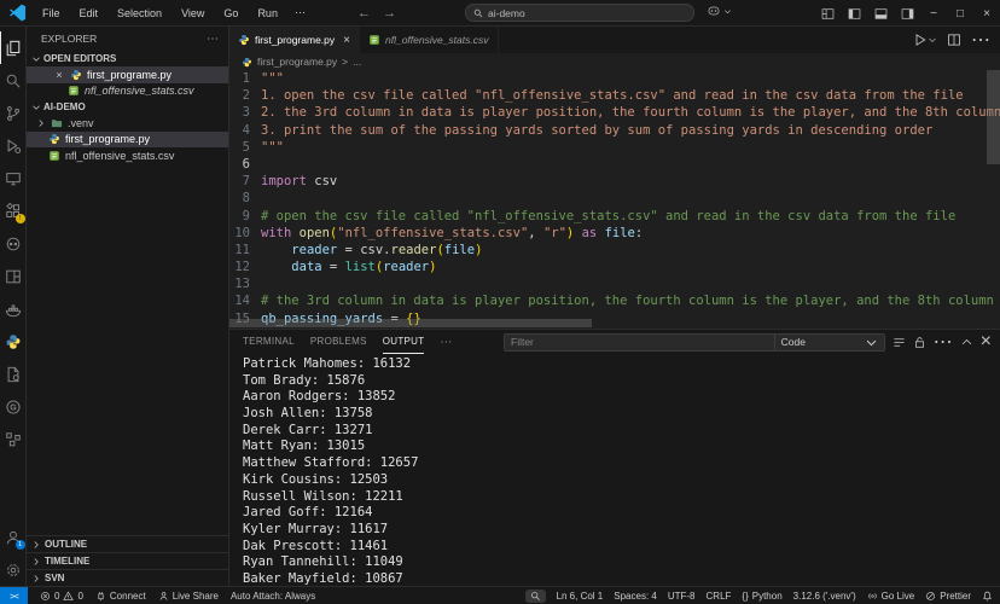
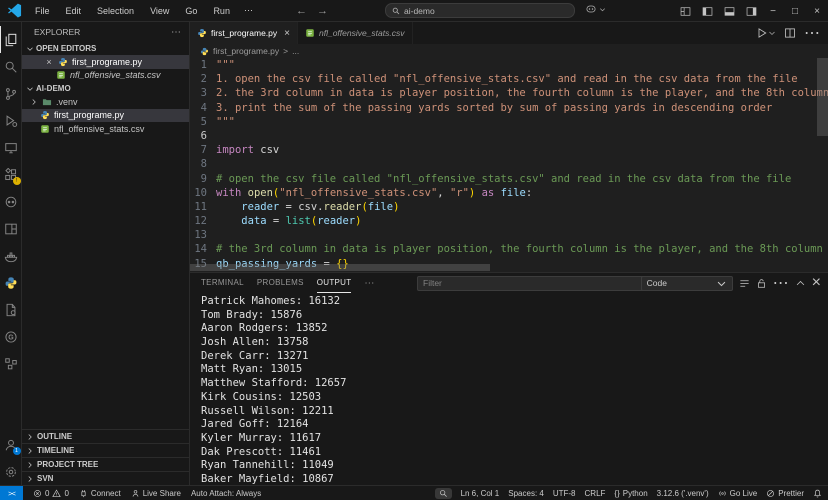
  File
  Edit
  Selection
  View
  Go
  Run
  ⋯
  ←
  →
  ai-demo
  −
  □
  ×
  EXPLORER
  ⋯
  OPEN EDITORS
  ×
  first_programe.py
  nfl_offensive_stats.csv
  AI-DEMO
  .venv
  first_programe.py
  nfl_offensive_stats.csv
  OUTLINE
  TIMELINE
+ PROJECT TREE
  SVN
  first_programe.py
  ×
  nfl_offensive_stats.csv
  ⋯
  first_programe.py
  >
  ...
  1
  """
  2
  1. open the csv file called "nfl_offensive_stats.csv" and read in the csv data from the file
  3
  2. the 3rd column in data is player position, the fourth column is the player, and the 8th column
  4
  3. print the sum of the passing yards sorted by sum of passing yards in descending order
  5
  """
  6
  7
  import csv
  8
  9
  # open the csv file called "nfl_offensive_stats.csv" and read in the csv data from the file
  10
  with open("nfl_offensive_stats.csv", "r") as file:
  11
  reader = csv.reader(file)
  12
  data = list(reader)
  13
  14
  # the 3rd column in data is player position, the fourth column is the player, and the 8th column
  15
  qb_passing_yards = {}
  TERMINAL
  PROBLEMS
  OUTPUT
  ⋯
  Filter
  Code
  ⋯
  ×
  Patrick Mahomes: 16132
  Tom Brady: 15876
  Aaron Rodgers: 13852
  Josh Allen: 13758
  Derek Carr: 13271
  Matt Ryan: 13015
  Matthew Stafford: 12657
  Kirk Cousins: 12503
  Russell Wilson: 12211
  Jared Goff: 12164
  Kyler Murray: 11617
  Dak Prescott: 11461
  Ryan Tannehill: 11049
  Baker Mayfield: 10867
  ><
  0
  0
  Connect
  Live Share
  Auto Attach: Always
  Ln 6, Col 1
  Spaces: 4
  UTF-8
  CRLF
  {}
  Python
  3.12.6 ('.venv')
  Go Live
  Prettier
